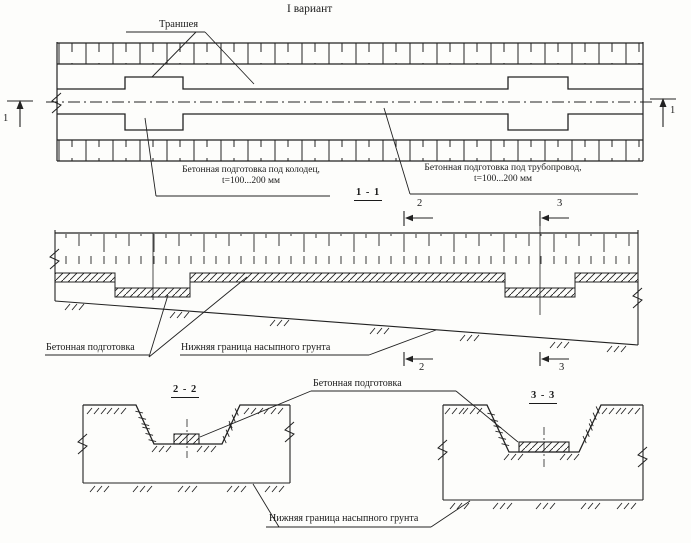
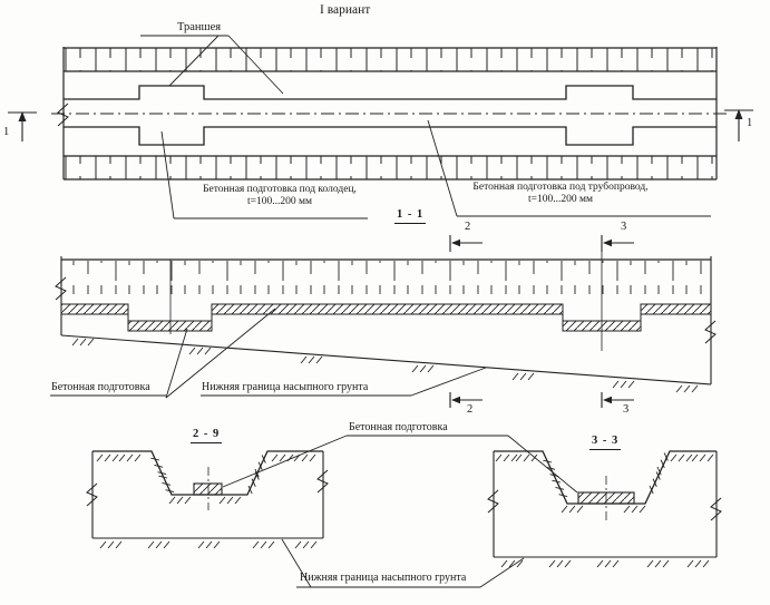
  I вариант
  Траншея
  Бетонная подготовка под колодец,
  t=100...200 мм
  Бетонная подготовка под трубопровод,
  t=100...200 мм
  1
  1
  1 - 1
  2
  3
  2
  3
  Бетонная подготовка
  Нижняя граница насыпного грунта
- 2 - 2
+ 2 - 9
  3 - 3
  Бетонная подготовка
  Нижняя граница насыпного грунта
